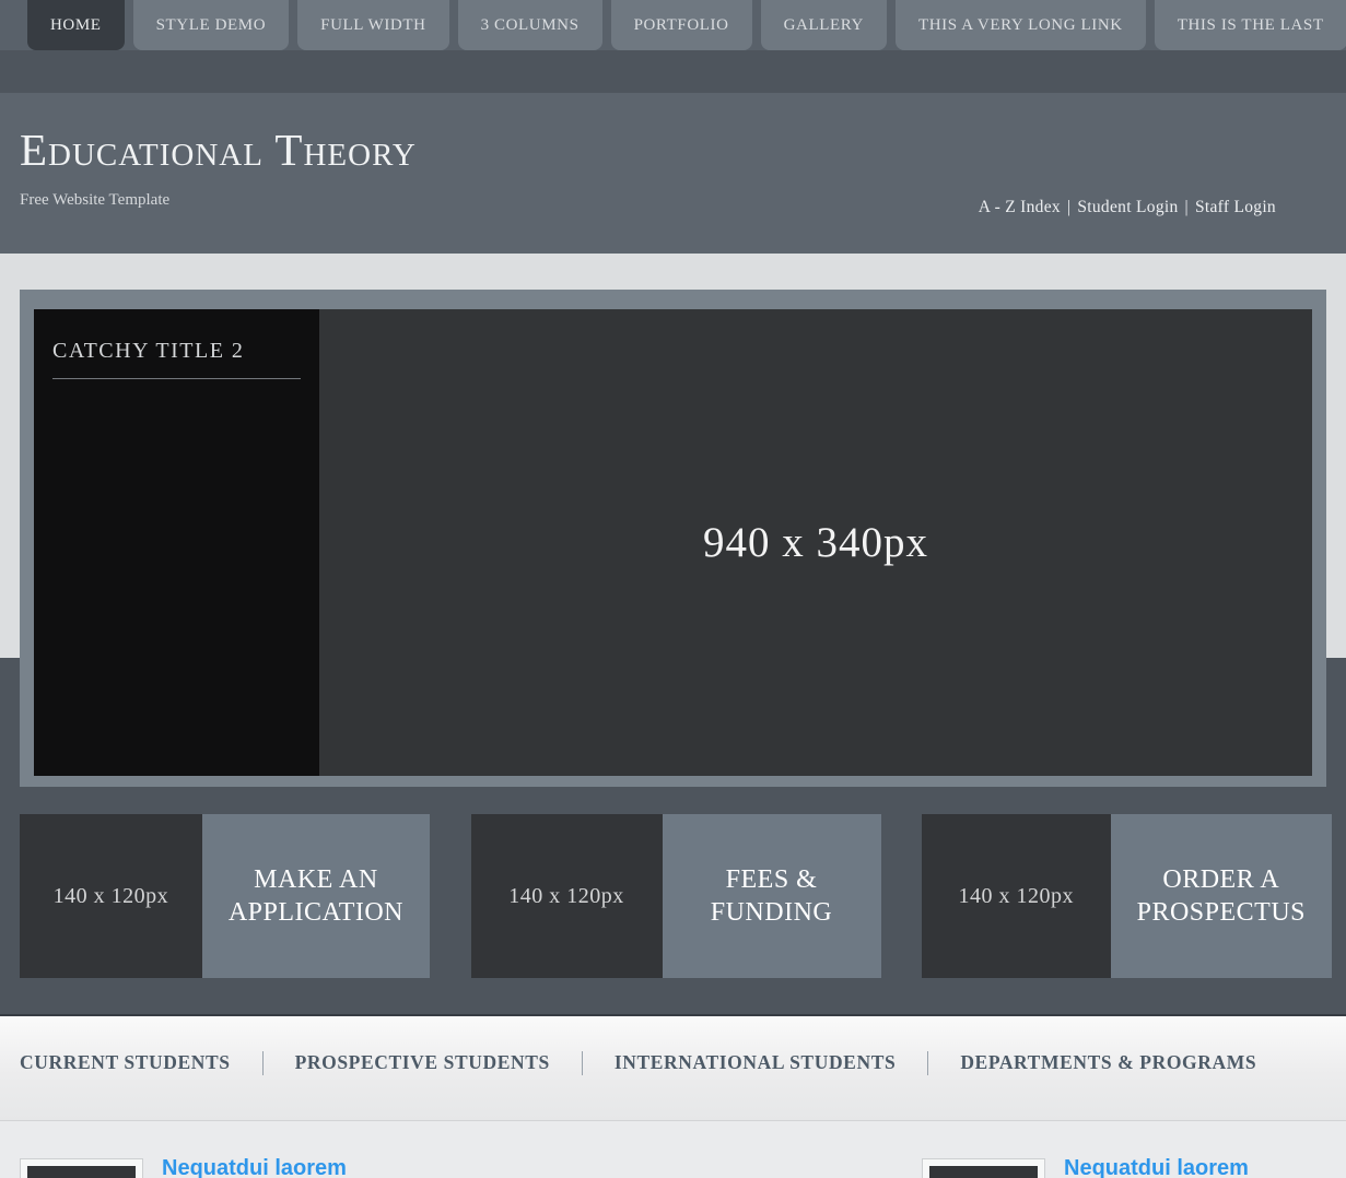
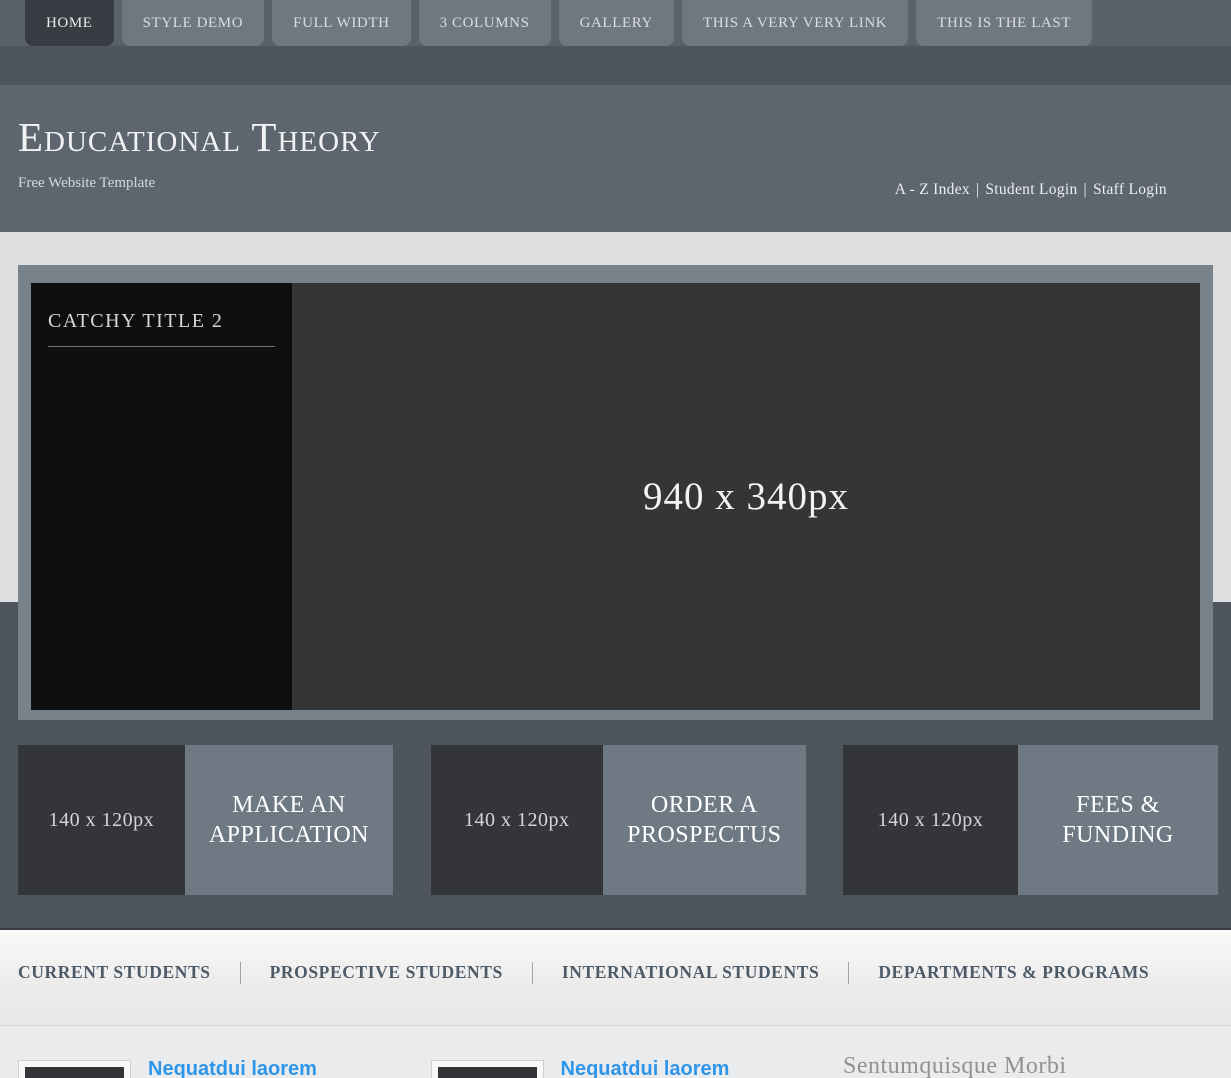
  HOME
  STYLE DEMO
  FULL WIDTH
  3 COLUMNS
- PORTFOLIO
  GALLERY
- THIS A VERY LONG LINK
+ THIS A VERY VERY LINK
  THIS IS THE LAST
  Educational Theory
  Free Website Template
  A - Z Index | Student Login | Staff Login
  CATCHY TITLE 2
  940 x 340px
  140 x 120px
  MAKE AN APPLICATION
  140 x 120px
- FEES & FUNDING
+ ORDER A PROSPECTUS
  140 x 120px
- ORDER A PROSPECTUS
+ FEES & FUNDING
  CURRENT STUDENTS
  PROSPECTIVE STUDENTS
  INTERNATIONAL STUDENTS
  DEPARTMENTS & PROGRAMS
  Nequatdui laorem
  Nequatdui laorem
+ Sentumquisque Morbi
